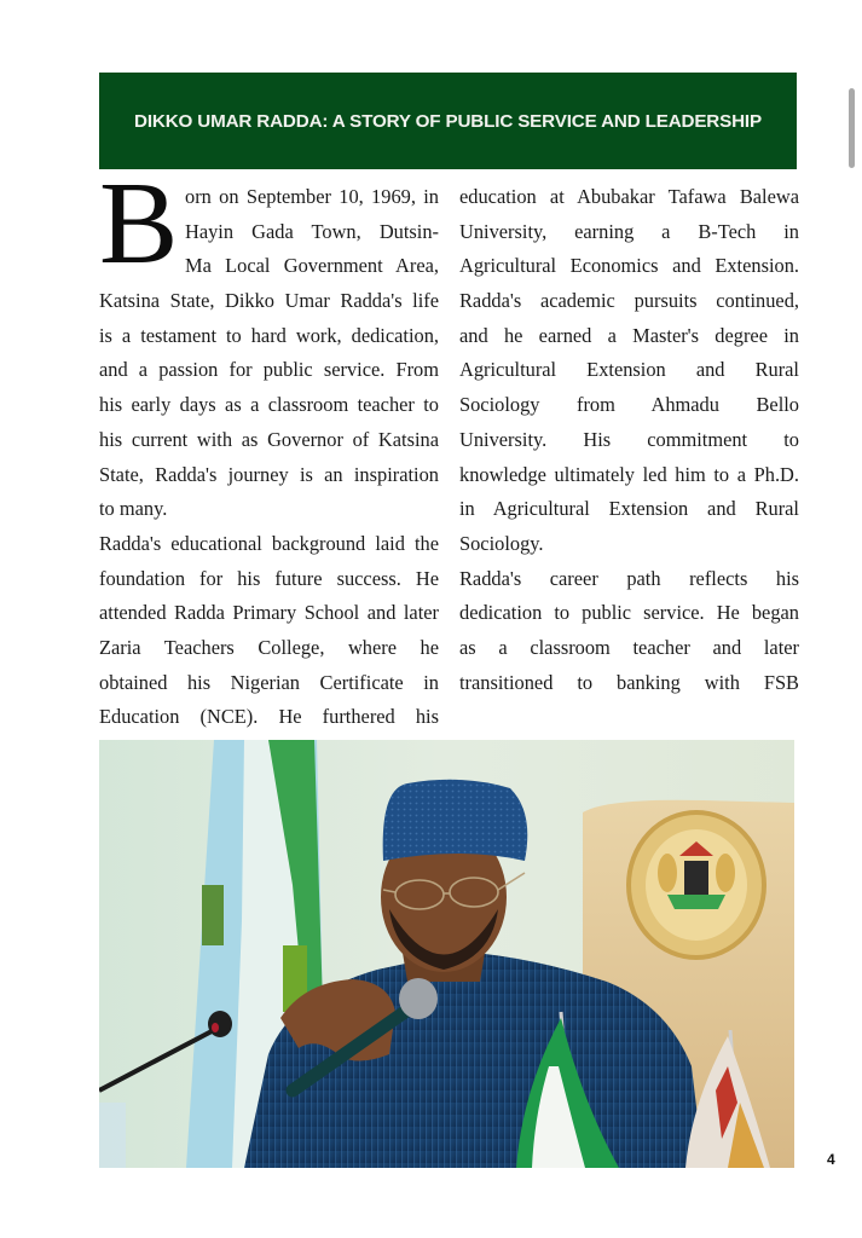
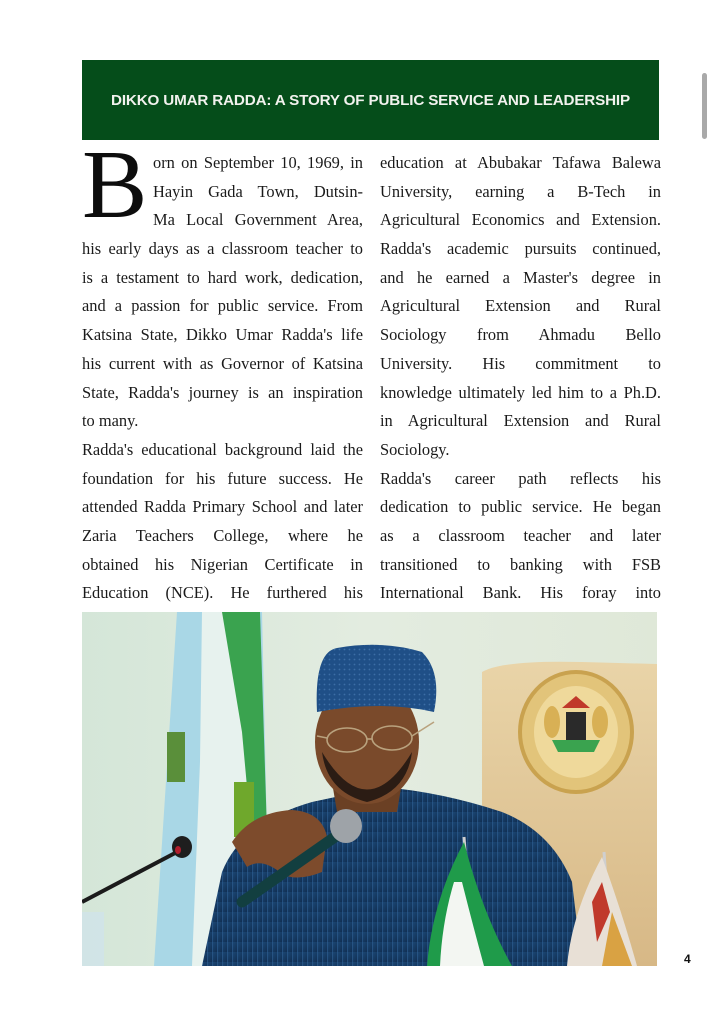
  DIKKO UMAR RADDA: A STORY OF PUBLIC SERVICE AND LEADERSHIP
  B
  orn on September 10, 1969, in
  Hayin Gada Town, Dutsin-
  Ma Local Government Area,
- Katsina State, Dikko Umar Radda's life
+ his early days as a classroom teacher to
  is a testament to hard work, dedication,
  and a passion for public service. From
- his early days as a classroom teacher to
+ Katsina State, Dikko Umar Radda's life
  his current with as Governor of Katsina
  State, Radda's journey is an inspiration
  to many.
  Radda's educational background laid the
  foundation for his future success. He
  attended Radda Primary School and later
  Zaria Teachers College, where he
  obtained his Nigerian Certificate in
  Education (NCE). He furthered his
  education at Abubakar Tafawa Balewa
  University, earning a B-Tech in
  Agricultural Economics and Extension.
  Radda's academic pursuits continued,
  and he earned a Master's degree in
  Agricultural Extension and Rural
  Sociology from Ahmadu Bello
  University. His commitment to
  knowledge ultimately led him to a Ph.D.
  in Agricultural Extension and Rural
  Sociology.
  Radda's career path reflects his
  dedication to public service. He began
  as a classroom teacher and later
  transitioned to banking with FSB
+ International Bank. His foray into
  4
